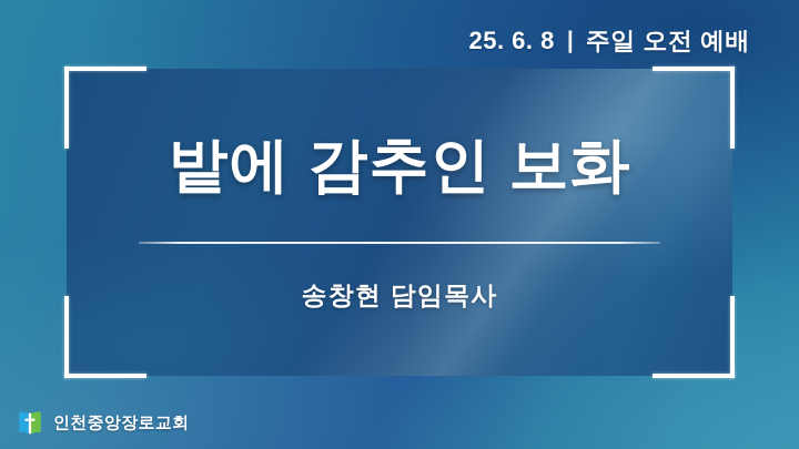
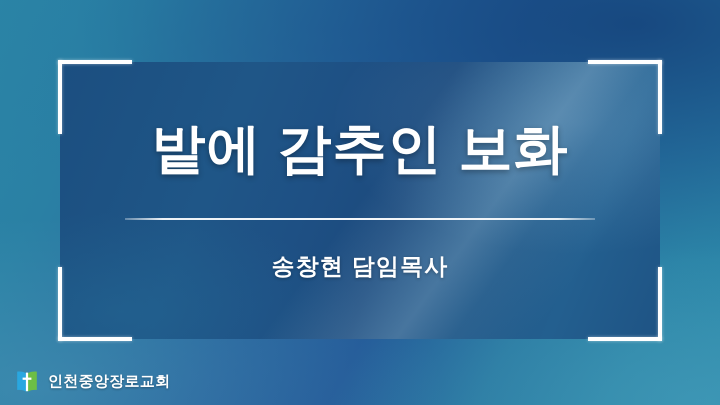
- 25. 6. 8
- |
- 주일 오전 예배
  밭에 감추인 보화
  송창현 담임목사
  인천중앙장로교회
